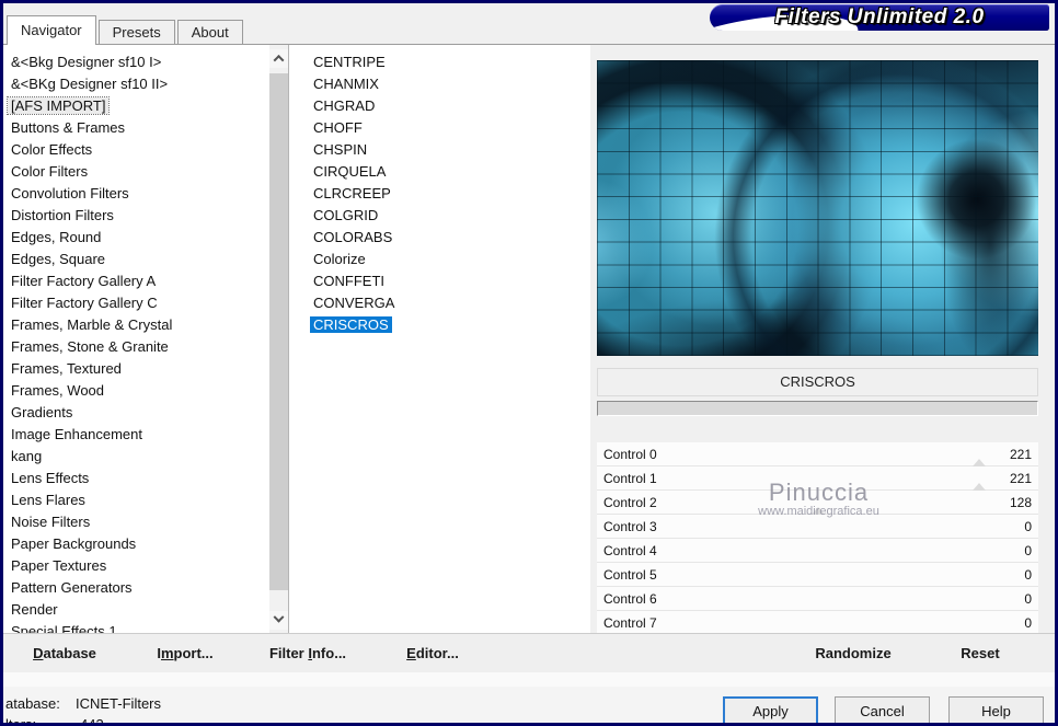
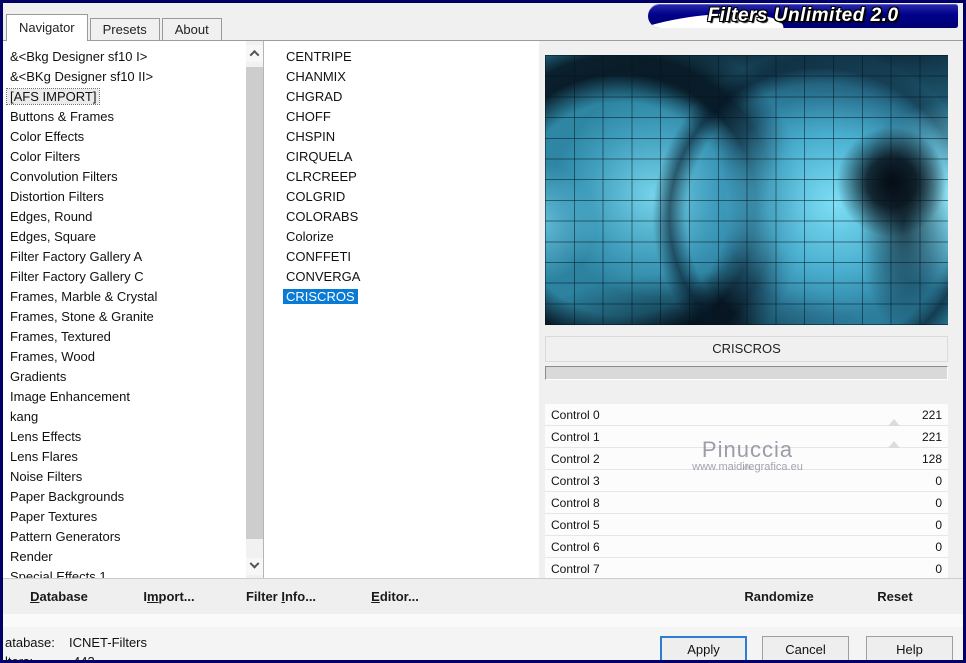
  Filters Unlimited 2.0
  Navigator
  Presets
  About
  &<Bkg Designer sf10 I>
  &<BKg Designer sf10 II>
  [AFS IMPORT]
  Buttons & Frames
  Color Effects
  Color Filters
  Convolution Filters
  Distortion Filters
  Edges, Round
  Edges, Square
  Filter Factory Gallery A
  Filter Factory Gallery C
  Frames, Marble & Crystal
  Frames, Stone & Granite
  Frames, Textured
  Frames, Wood
  Gradients
  Image Enhancement
  kang
  Lens Effects
  Lens Flares
  Noise Filters
  Paper Backgrounds
  Paper Textures
  Pattern Generators
  Render
  Special Effects 1
  CENTRIPE
  CHANMIX
  CHGRAD
  CHOFF
  CHSPIN
  CIRQUELA
  CLRCREEP
  COLGRID
  COLORABS
  Colorize
  CONFFETI
  CONVERGA
  CRISCROS
  CRISCROS
  Control 0
  221
  Control 1
  221
  Control 2
  128
  Control 3
  0
- Control 4
+ Control 8
  0
  Control 5
  0
  Control 6
  0
  Control 7
  0
  Pinuccia
  www.maidiregrafica.eu
  Database
  Import...
  Filter Info...
  Editor...
  Randomize
  Reset
  atabase:
  ICNET-Filters
  Apply
  Cancel
  Help
